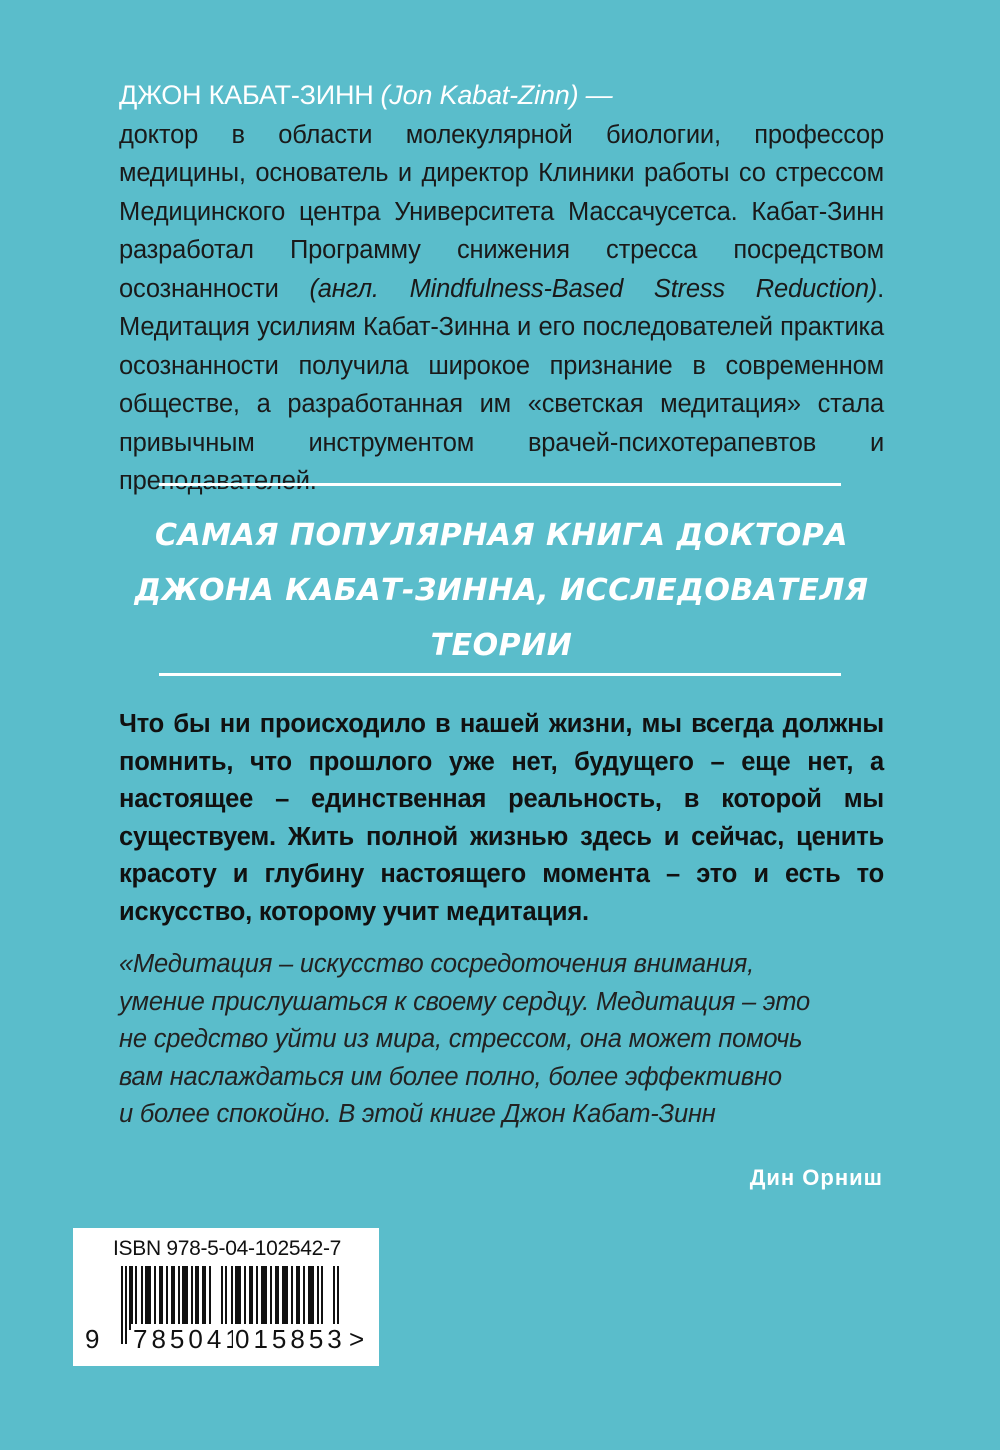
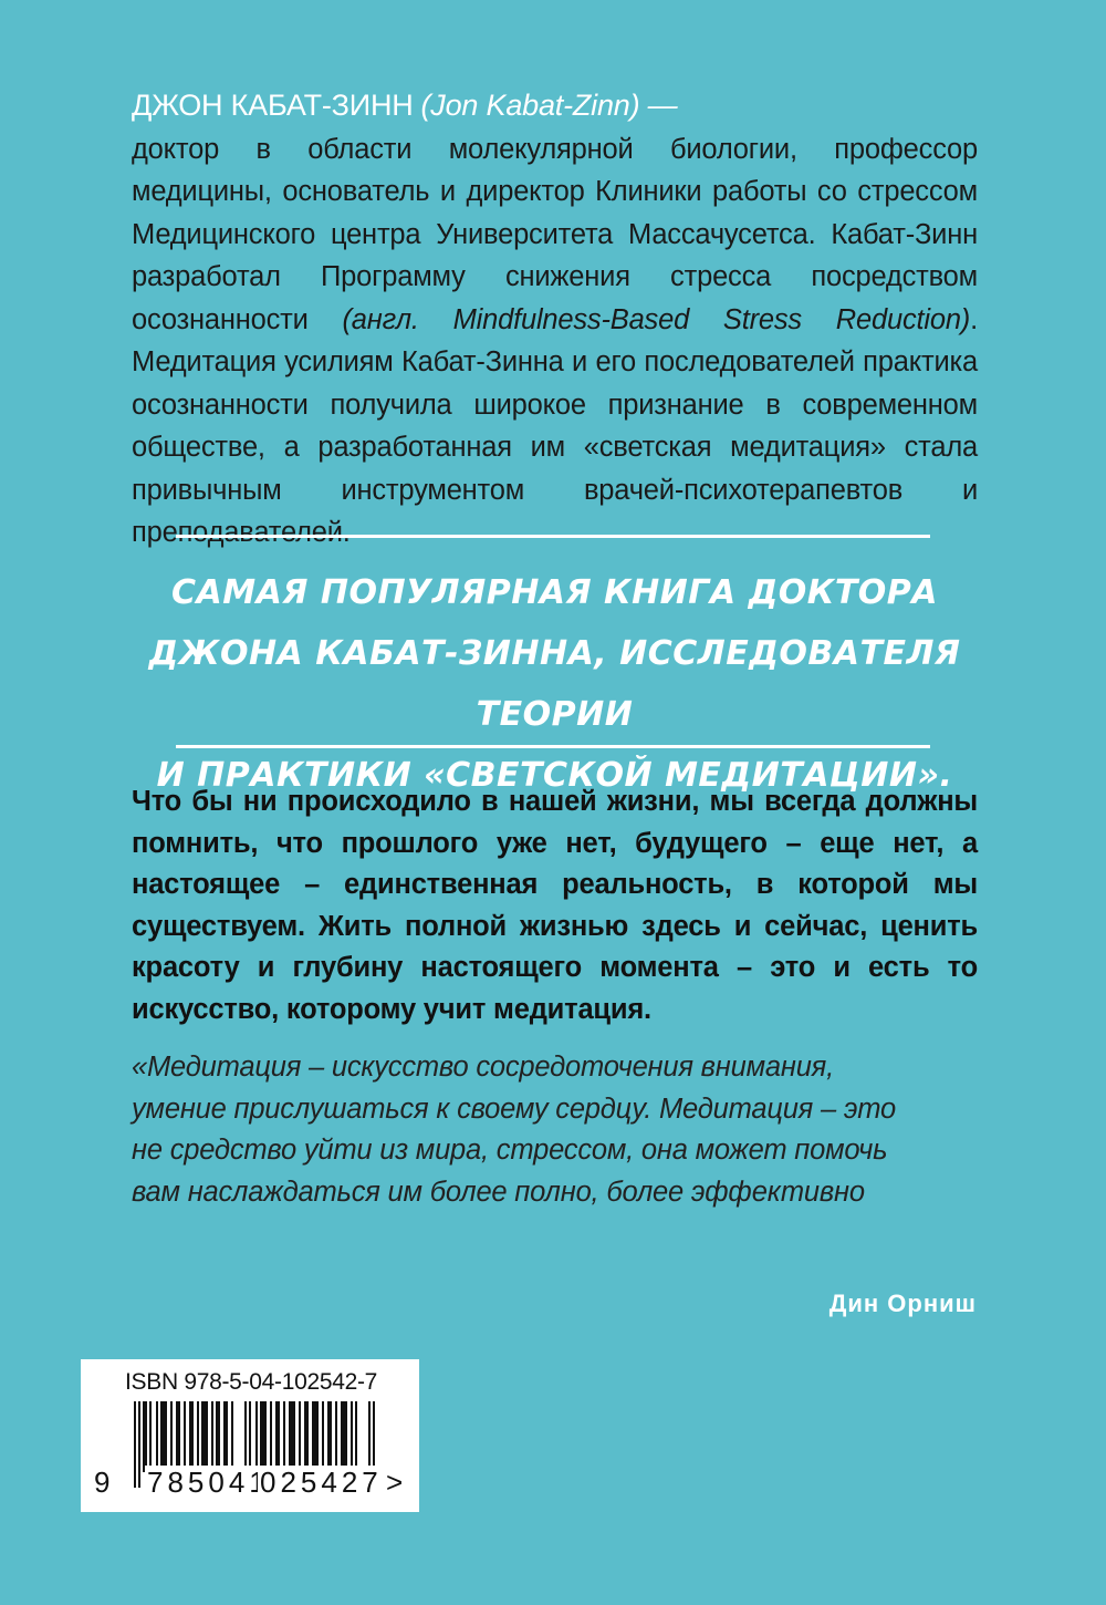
  ДЖОН КАБАТ-ЗИНН (Jon Kabat-Zinn) —
  доктор в области молекулярной биологии, профессор медицины, основатель и директор Клиники работы со стрессом Медицинского центра Университета Массачусетса. Кабат-Зинн разработал Программу снижения стресса посредством осознанности (англ. Mindfulness-Based Stress Reduction). Медитация усилиям Кабат-Зинна и его последователей практика осознанности получила широкое признание в современном обществе, а разработанная им «светская медитация» стала привычным инструментом врачей-психотерапевтов и преподавателей.
  САМАЯ ПОПУЛЯРНАЯ КНИГА ДОКТОРА
  ДЖОНА КАБАТ-ЗИННА, ИССЛЕДОВАТЕЛЯ ТЕОРИИ
+ И ПРАКТИКИ «СВЕТСКОЙ МЕДИТАЦИИ».
  Что бы ни происходило в нашей жизни, мы всегда должны помнить, что прошлого уже нет, будущего – еще нет, а настоящее – единственная реальность, в которой мы существуем. Жить полной жизнью здесь и сейчас, ценить красоту и глубину настоящего момента – это и есть то искусство, которому учит медитация.
  «Медитация – искусство сосредоточения внимания,
  умение прислушаться к своему сердцу. Медитация – это
  не средство уйти из мира, стрессом, она может помочь
  вам наслаждаться им более полно, более эффективно
- и более спокойно. В этой книге Джон Кабат-Зинн
  Дин Орниш
  ISBN 978-5-04-102542-7
  9
  78504
- 015853
+ 025427
  >
